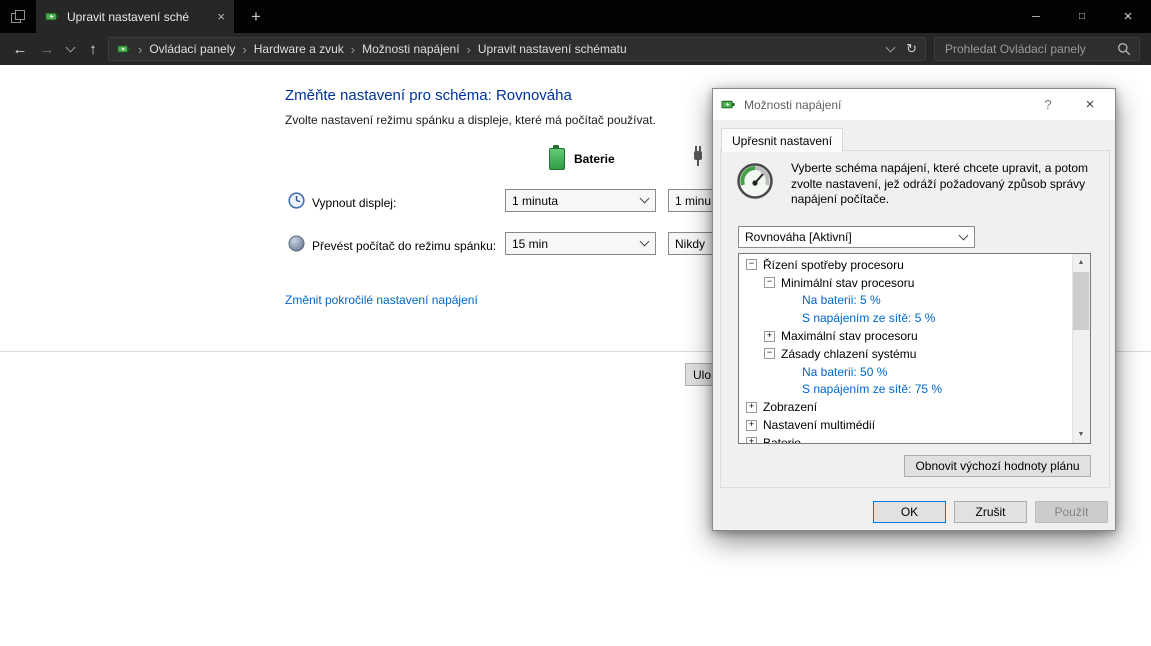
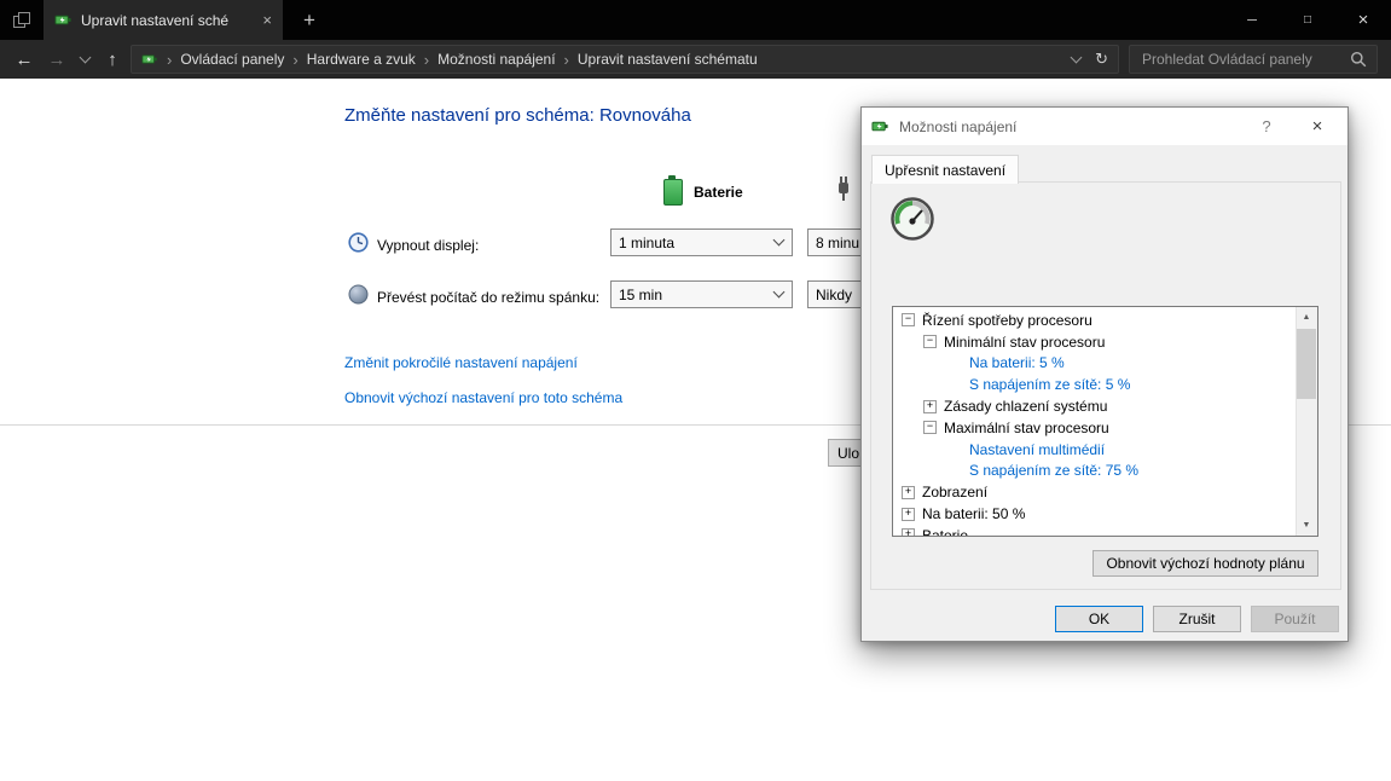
  Upravit nastavení sché
  ×
  +
  ─
  □
  ×
  ←
  →
  ↑
  ›
  Ovládací panely
  ›
  Hardware a zvuk
  ›
  Možnosti napájení
  ›
  Upravit nastavení schématu
  ↻
  Prohledat Ovládací panely
  Změňte nastavení pro schéma: Rovnováha
- Zvolte nastavení režimu spánku a displeje, které má počítač používat.
  Baterie
  Vypnout displej:
  1 minuta
- 1 minu
+ 8 minu
  Převést počítač do režimu spánku:
  15 min
  Nikdy
  Změnit pokročilé nastavení napájení
+ Obnovit výchozí nastavení pro toto schéma
  Ulo
  Možnosti napájení
  ?
  ×
  Upřesnit nastavení
- Vyberte schéma napájení, které chcete upravit, a potom zvolte nastavení, jež odráží požadovaný způsob správy napájení počítače.
- Rovnováha [Aktivní]
  −
  Řízení spotřeby procesoru
  −
  Minimální stav procesoru
  Na baterii: 5 %
  S napájením ze sítě: 5 %
  +
- Maximální stav procesoru
+ Zásady chlazení systému
  −
- Zásady chlazení systému
+ Maximální stav procesoru
- Na baterii: 50 %
+ Nastavení multimédií
  S napájením ze sítě: 75 %
  +
  Zobrazení
  +
- Nastavení multimédií
+ Na baterii: 50 %
  +
  Baterie
  Obnovit výchozí hodnoty plánu
  OK
  Zrušit
  Použít
